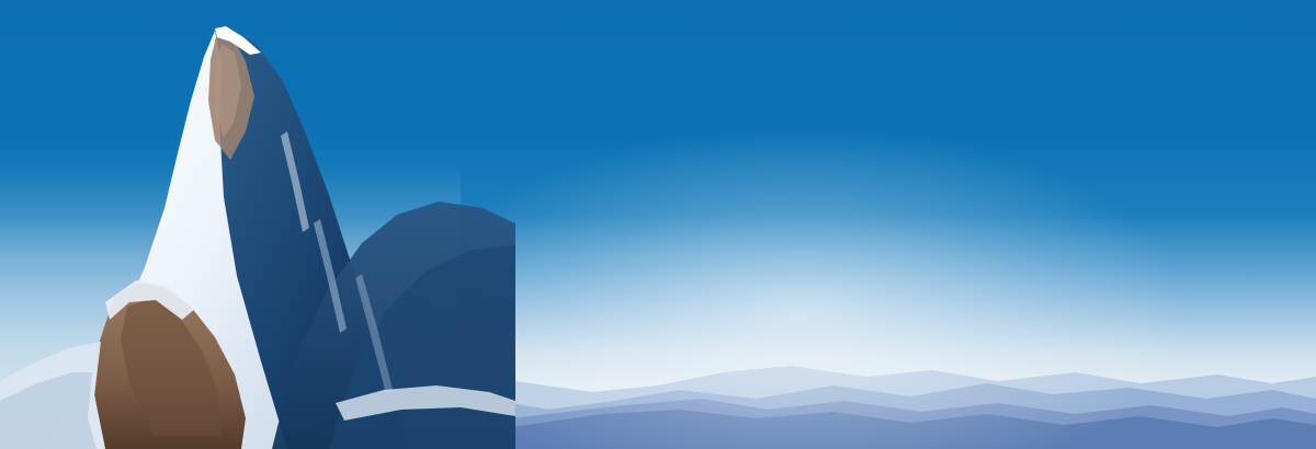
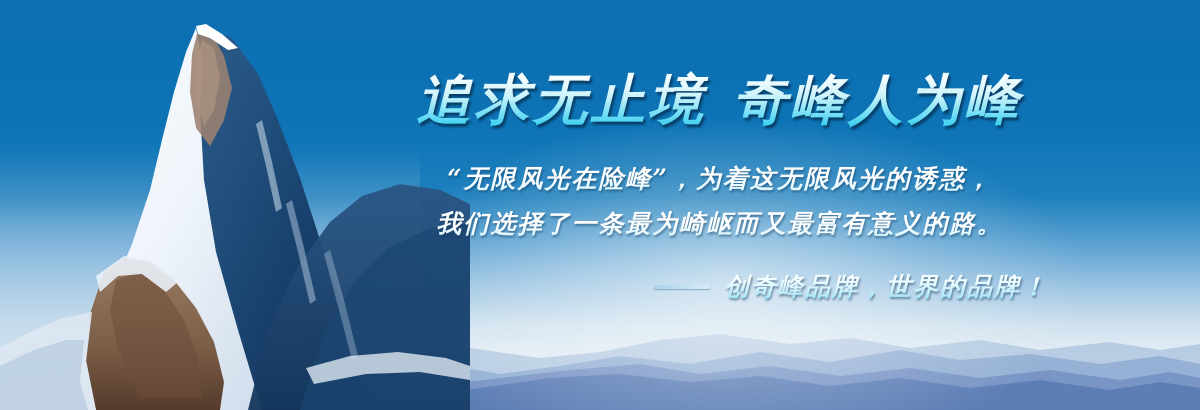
+ 追求无止境 奇峰人为峰
+ “无限风光在险峰”，为着这无限风光的诱惑，
+ 我们选择了一条最为崎岖而又最富有意义的路。
+ 创奇峰品牌，世界的品牌！
